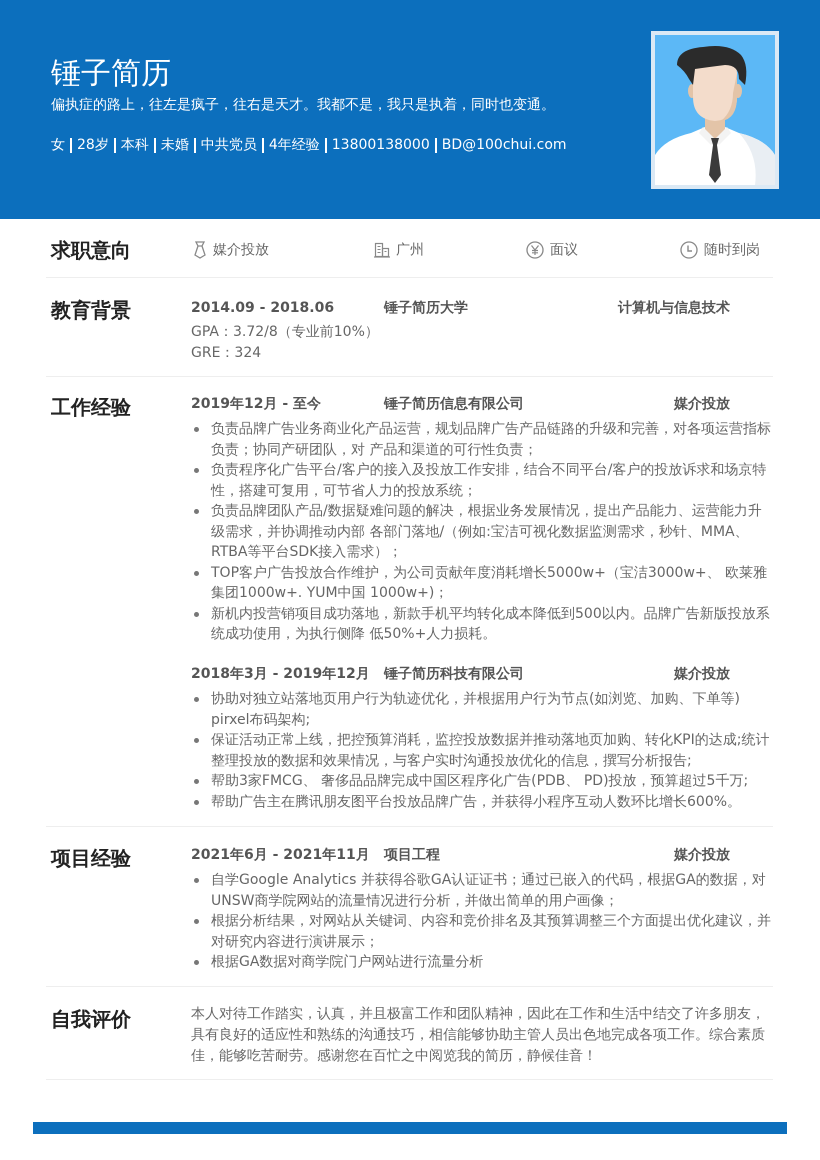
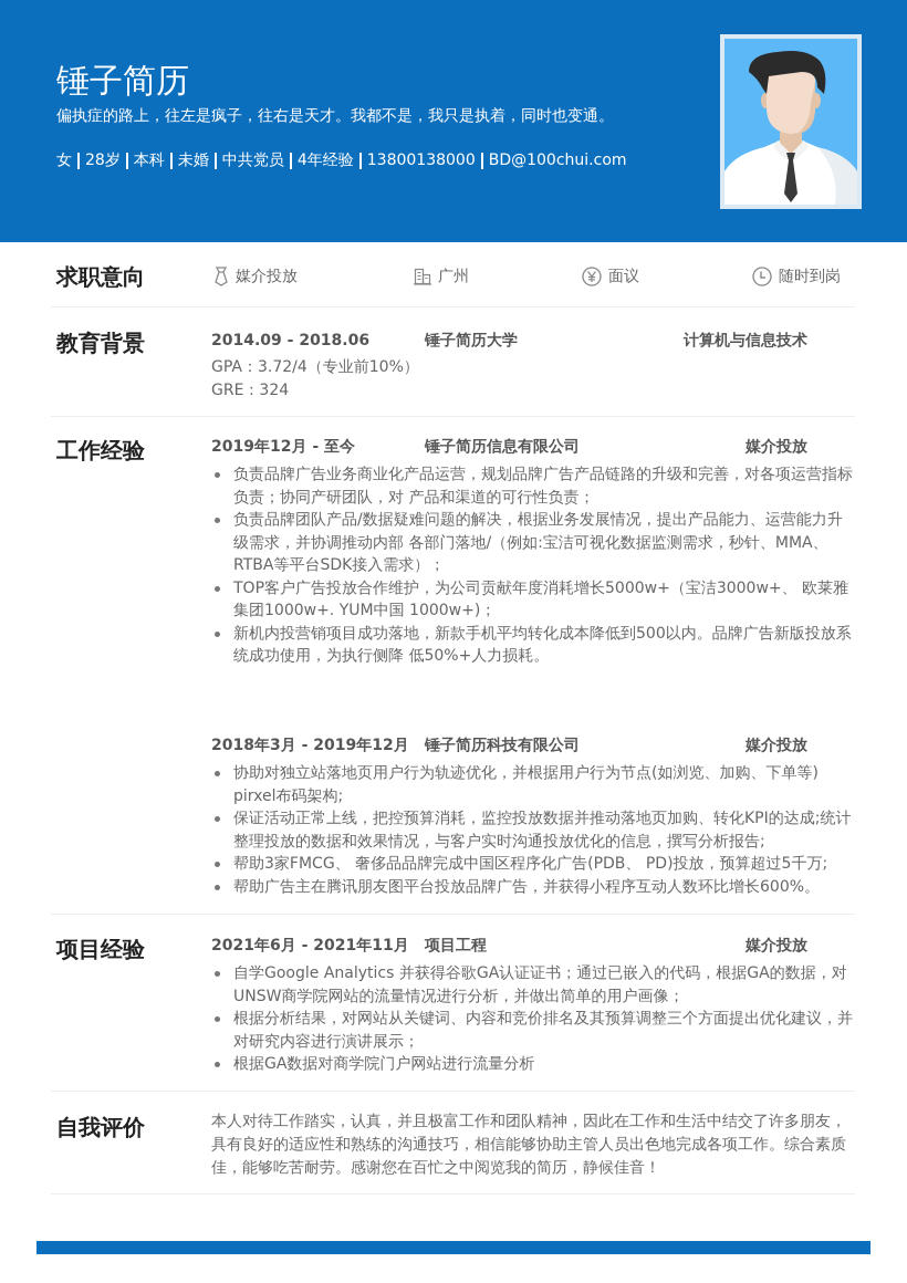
  锤子简历
  偏执症的路上，往左是疯子，往右是天才。我都不是，我只是执着，同时也变通。
  女
  28岁
  本科
  未婚
  中共党员
  4年经验
  13800138000
  BD@100chui.com
  求职意向
  媒介投放
  广州
  面议
  随时到岗
  教育背景
  2014.09 - 2018.06
  锤子简历大学
  计算机与信息技术
- GPA：3.72/8（专业前10%）
+ GPA：3.72/4（专业前10%）
  GRE：324
  工作经验
  2019年12月 - 至今
  锤子简历信息有限公司
  媒介投放
  负责品牌广告业务商业化产品运营，规划品牌广告产品链路的升级和完善，对各项运营指标负责；协同产研团队，对 产品和渠道的可行性负责；
- 负责程序化广告平台/客户的接入及投放工作安排，结合不同平台/客户的投放诉求和场京特性，搭建可复用，可节省人力的投放系统；
  负责品牌团队产品/数据疑难问题的解决，根据业务发展情况，提出产品能力、运营能力升级需求，并协调推动内部 各部门落地/（例如:宝洁可视化数据监测需求，秒针、MMA、RTBA等平台SDK接入需求）；
  TOP客户广告投放合作维护，为公司贡献年度消耗增长5000w+（宝洁3000w+、 欧莱雅集团1000w+. YUM中国 1000w+)；
  新机内投营销项目成功落地，新款手机平均转化成本降低到500以内。品牌广告新版投放系统成功使用，为执行侧降 低50%+人力损耗。
  2018年3月 - 2019年12月
  锤子简历科技有限公司
  媒介投放
  协助对独立站落地页用户行为轨迹优化，并根据用户行为节点(如浏览、加购、下单等) pirxel布码架构;
  保证活动正常上线，把控预算消耗，监控投放数据并推动落地页加购、转化KPI的达成;统计整理投放的数据和效果情况，与客户实时沟通投放优化的信息，撰写分析报告;
  帮助3家FMCG、 奢侈品品牌完成中国区程序化广告(PDB、 PD)投放，预算超过5千万;
  帮助广告主在腾讯朋友图平台投放品牌广告，并获得小程序互动人数环比增长600%。
  项目经验
  2021年6月 - 2021年11月
  项目工程
  媒介投放
  自学Google Analytics 并获得谷歌GA认证证书；通过已嵌入的代码，根据GA的数据，对UNSW商学院网站的流量情况进行分析，并做出简单的用户画像；
  根据分析结果，对网站从关键词、内容和竞价排名及其预算调整三个方面提出优化建议，并对研究内容进行演讲展示；
  根据GA数据对商学院门户网站进行流量分析
  自我评价
  本人对待工作踏实，认真，并且极富工作和团队精神，因此在工作和生活中结交了许多朋友，具有良好的适应性和熟练的沟通技巧，相信能够协助主管人员出色地完成各项工作。综合素质佳，能够吃苦耐劳。感谢您在百忙之中阅览我的简历，静候佳音！
